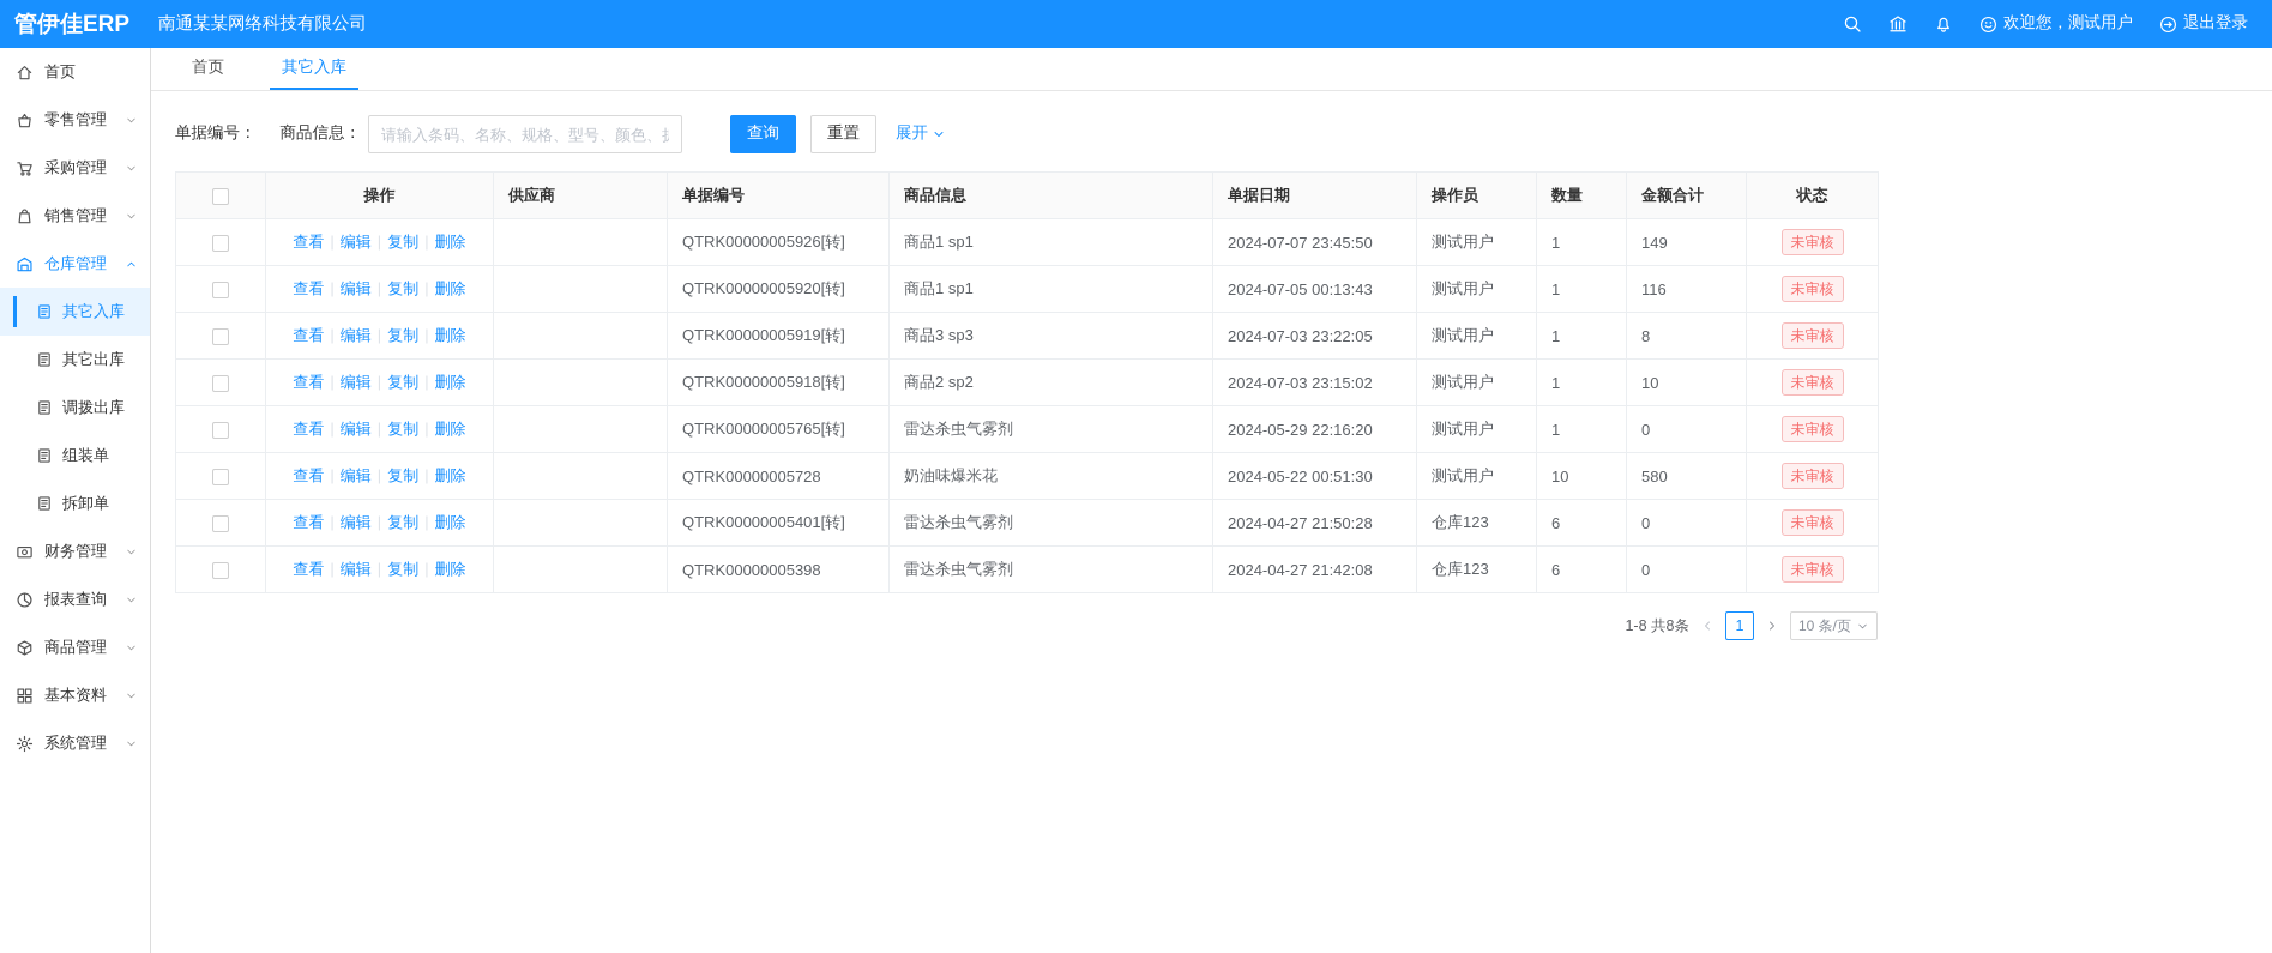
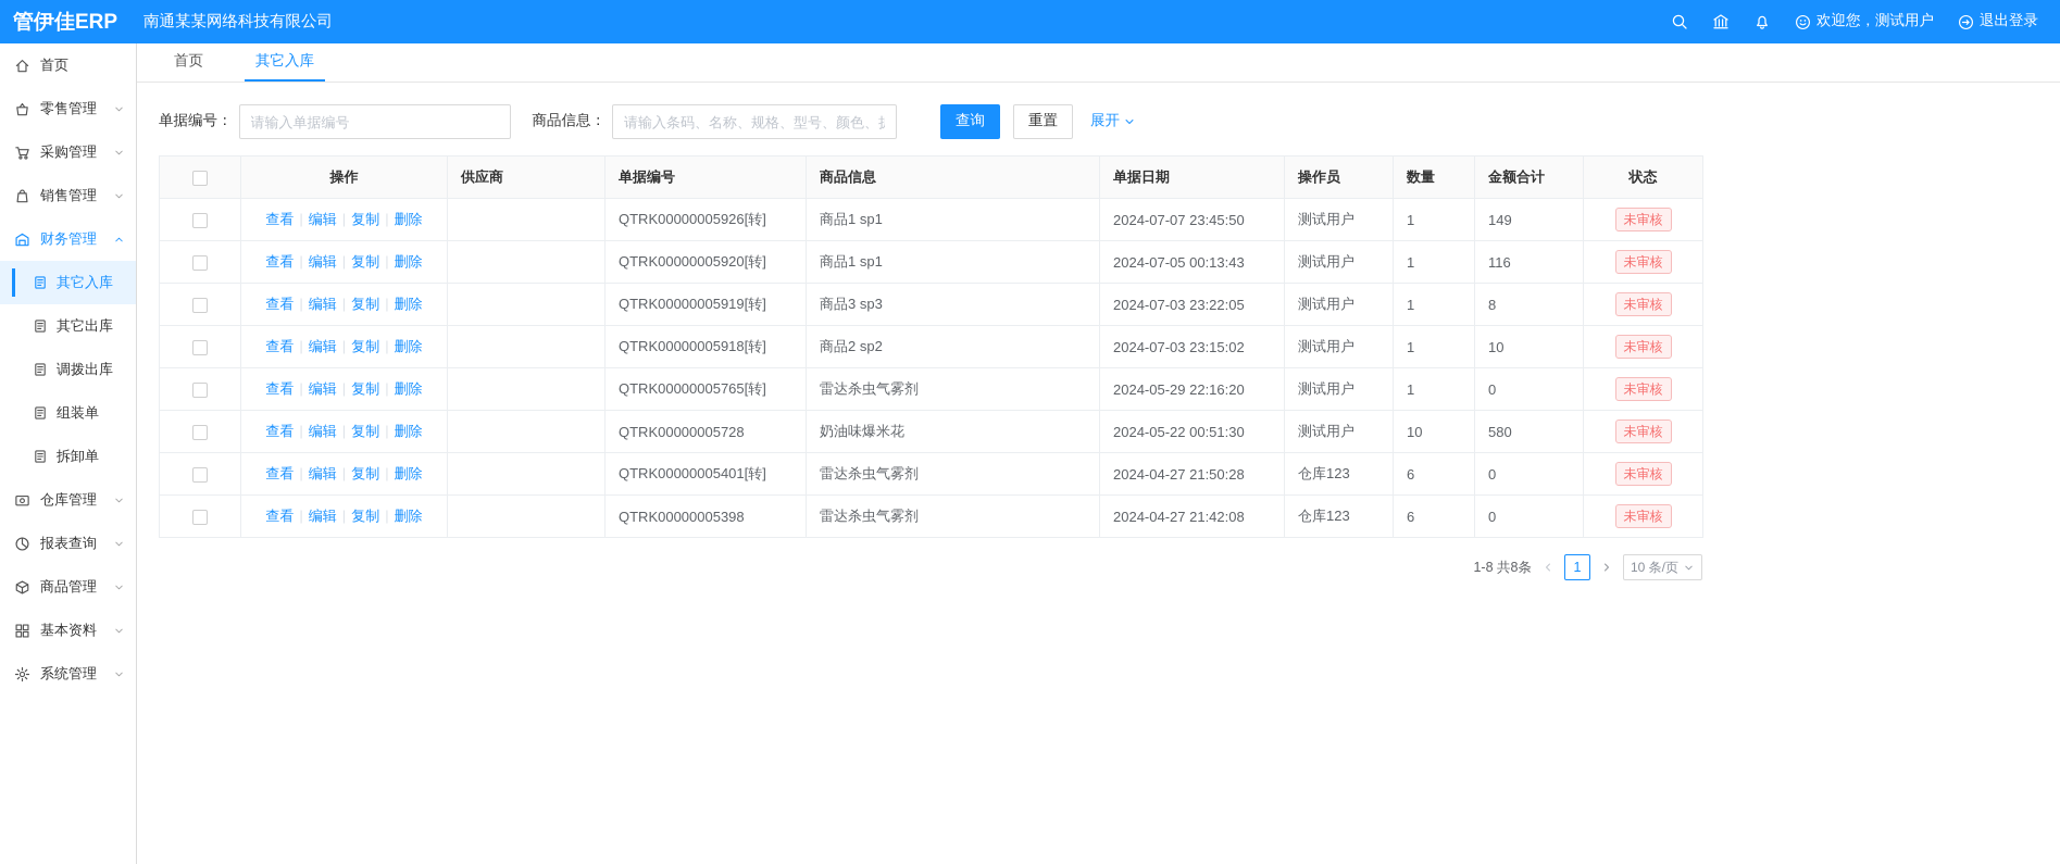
  管伊佳ERP
  南通某某网络科技有限公司
  欢迎您，测试用户
  退出登录
  首页
  零售管理
  采购管理
  销售管理
- 仓库管理
+ 财务管理
  其它入库
  其它出库
  调拨出库
  组装单
  拆卸单
- 财务管理
+ 仓库管理
  报表查询
  商品管理
  基本资料
  系统管理
  首页
  其它入库
  单据编号：
+ 请输入单据编号
  商品信息：
  请输入条码、名称、规格、型号、颜色、
  查询
  重置
  展开
  	操作	供应商	单据编号	商品信息	单据日期	操作员	数量	金额合计	状态
  	查看 编辑 | 复制 删除		QTRK00000005926[转]	商品1 sp1	2024-07-07 23:45:50	测试用户	1	149	未审核
  	查看 编辑 | 复制 删除		QTRK00000005920[转]	商品1 sp1	2024-07-05 00:13:43	测试用户	1	116	未审核
  	查看 编辑 | 复制 删除		QTRK00000005919[转]	商品3 sp3	2024-07-03 23:22:05	测试用户	1	8	未审核
  	查看 编辑 | 复制 删除		QTRK00000005918[转]	商品2 sp2	2024-07-03 23:15:02	测试用户	1	10	未审核
  	查看 编辑 | 复制 删除		QTRK00000005765[转]	雷达杀虫气雾剂	2024-05-29 22:16:20	测试用户	1	0	未审核
  	查看 编辑 | 复制 删除		QTRK00000005728	奶油味爆米花	2024-05-22 00:51:30	测试用户	10	580	未审核
  	查看 编辑 | 复制 删除		QTRK00000005401[转]	雷达杀虫气雾剂	2024-04-27 21:50:28	仓库123	6	0	未审核
  	查看 编辑 | 复制 删除		QTRK00000005398	雷达杀虫气雾剂	2024-04-27 21:42:08	仓库123	6	0	未审核
  1-8 共8条
  1
  10 条/页
